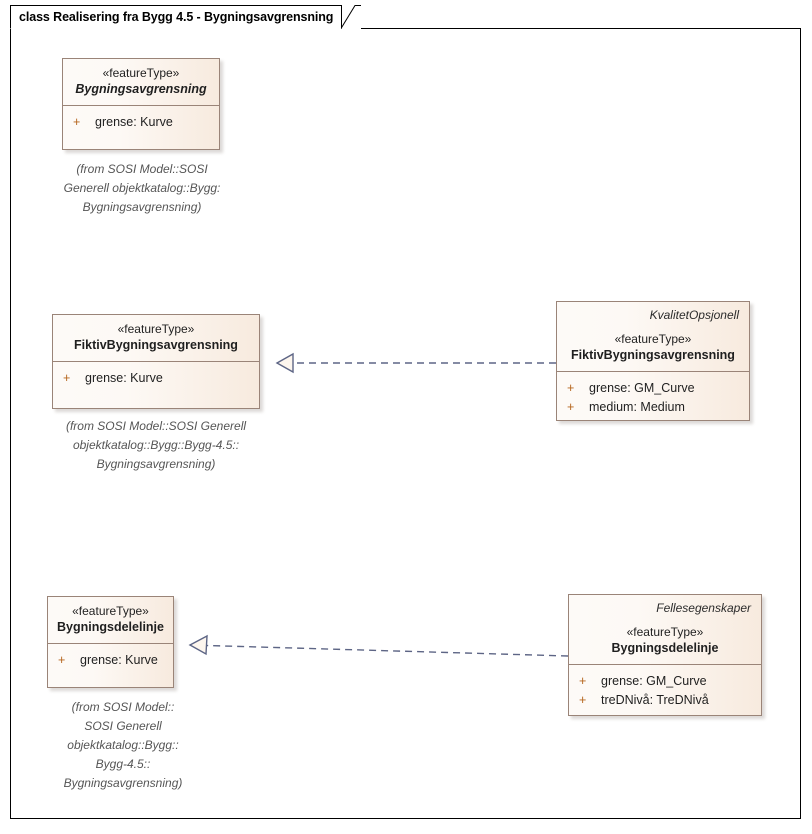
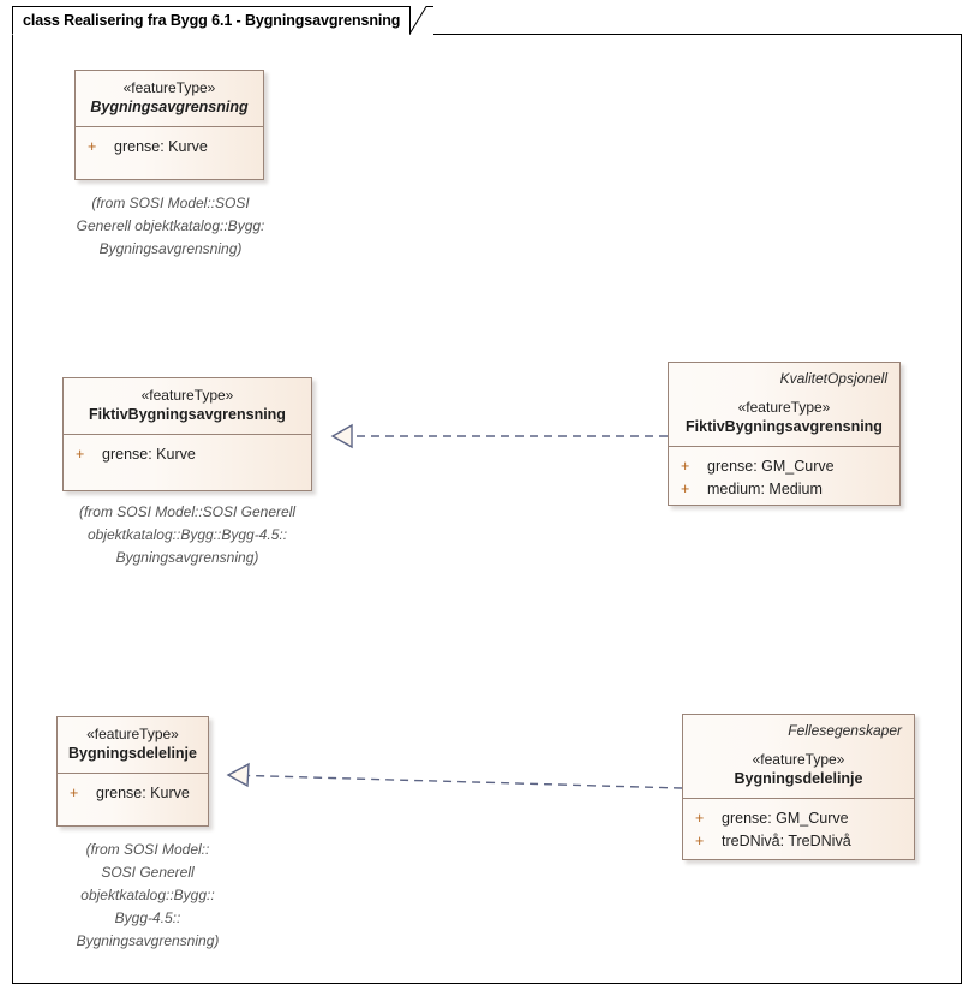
- class Realisering fra Bygg 4.5 - Bygningsavgrensning
+ class Realisering fra Bygg 6.1 - Bygningsavgrensning
  «featureType»
  Bygningsavgrensning
  +
  grense: Kurve
  (from SOSI Model::SOSI
  Generell objektkatalog::Bygg:
  Bygningsavgrensning)
  «featureType»
  FiktivBygningsavgrensning
  +
  grense: Kurve
  (from SOSI Model::SOSI Generell
  objektkatalog::Bygg::Bygg-4.5::
  Bygningsavgrensning)
  KvalitetOpsjonell
  «featureType»
  FiktivBygningsavgrensning
  +
  grense: GM_Curve
  +
  medium: Medium
  «featureType»
  Bygningsdelelinje
  +
  grense: Kurve
  (from SOSI Model::
  SOSI Generell
  objektkatalog::Bygg::
  Bygg-4.5::
  Bygningsavgrensning)
  Fellesegenskaper
  «featureType»
  Bygningsdelelinje
  +
  grense: GM_Curve
  +
  treDNivå: TreDNivå
